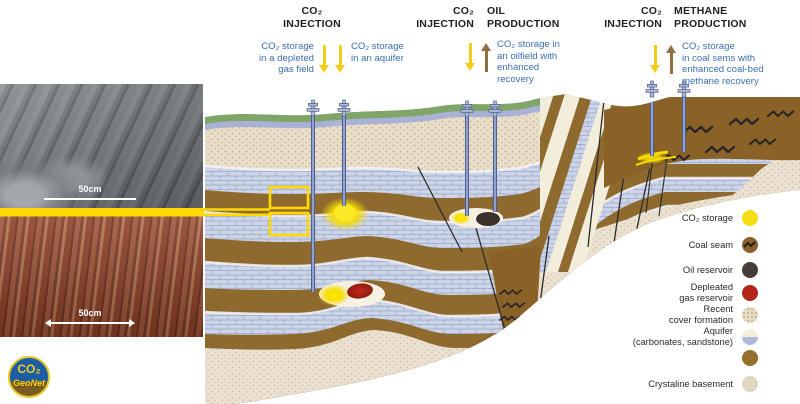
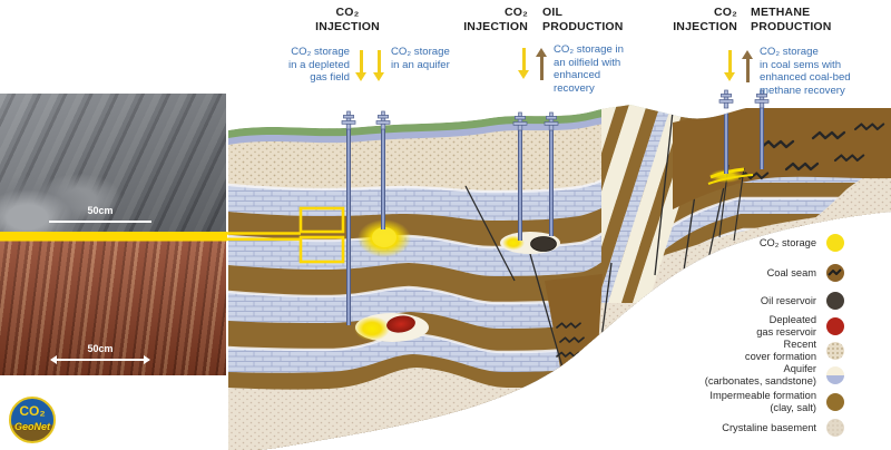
  50cm
  50cm
  CO₂
  INJECTION
  CO₂ storage
  in a depleted
  gas field
  CO₂ storage
  in an aquifer
  CO₂
  INJECTION
  OIL
  PRODUCTION
  CO₂ storage in
  an oilfield with
  enhanced
  recovery
  CO₂
  INJECTION
  METHANE
  PRODUCTION
  CO₂ storage
  in coal sems with
  enhanced coal-bed
  methane recovery
  CO₂ storage
  Coal seam
  Oil reservoir
  Depleated
  gas reservoir
  Recent
  cover formation
  Aquifer
  (carbonates, sandstone)
+ Impermeable formation
+ (clay, salt)
  Crystaline basement
  CO₂
  GeoNet
